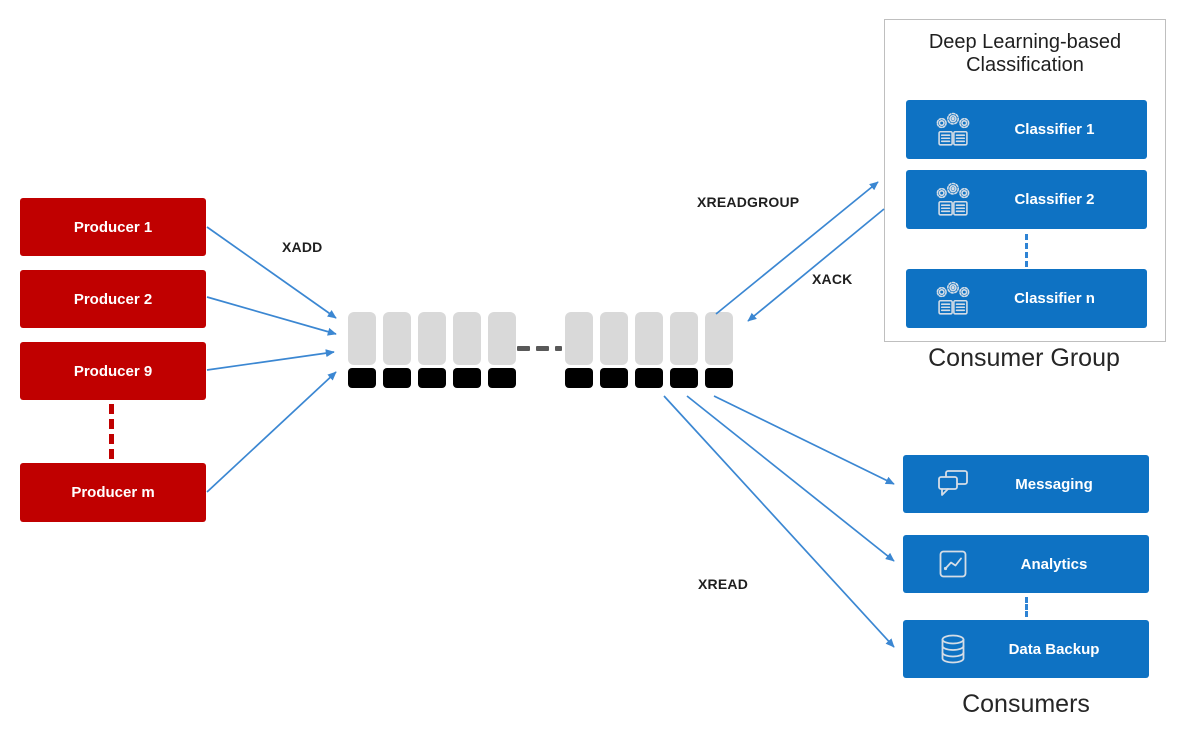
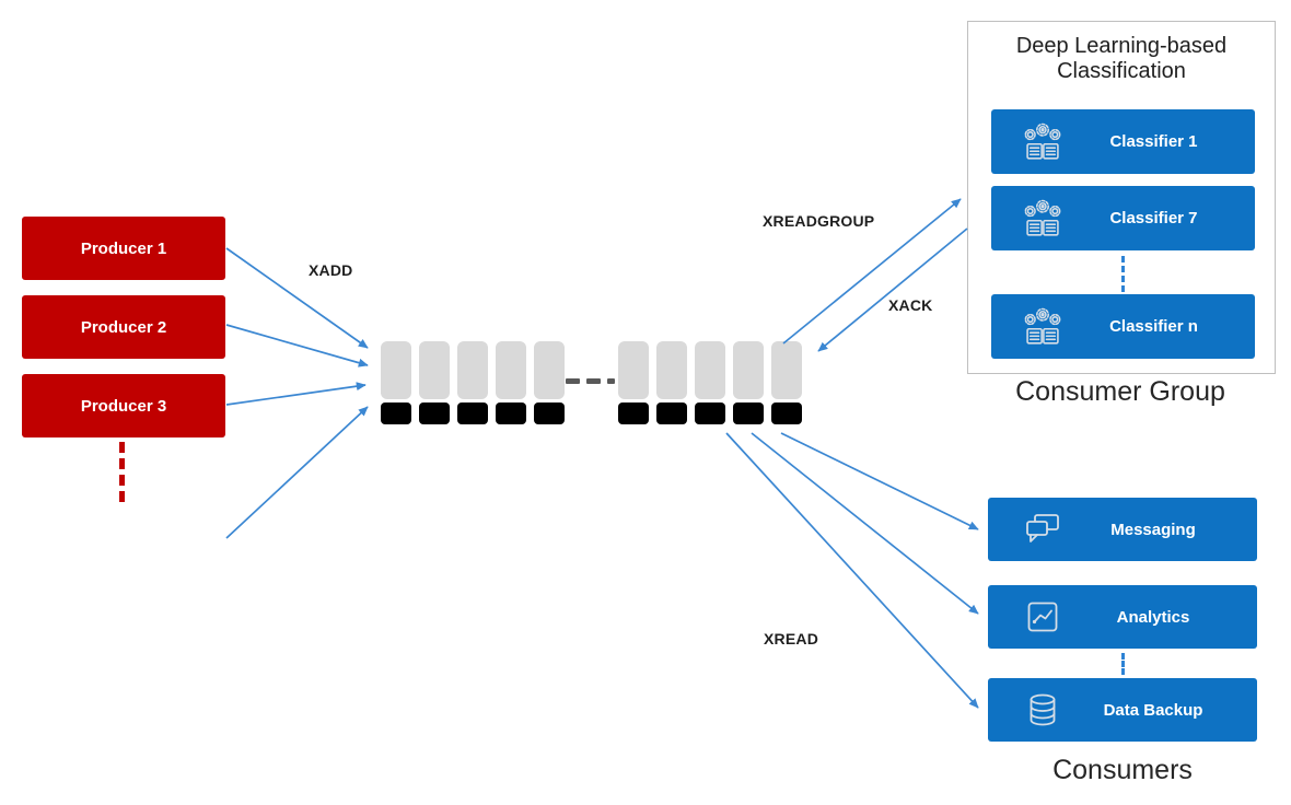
  Producer 1
  Producer 2
- Producer 9
+ Producer 3
- Producer m
  XADD
  XREADGROUP
  XACK
  XREAD
  Deep Learning-based Classification
  Classifier 1
- Classifier 2
+ Classifier 7
  Classifier n
  Consumer Group
  Messaging
  Analytics
  Data Backup
  Consumers
